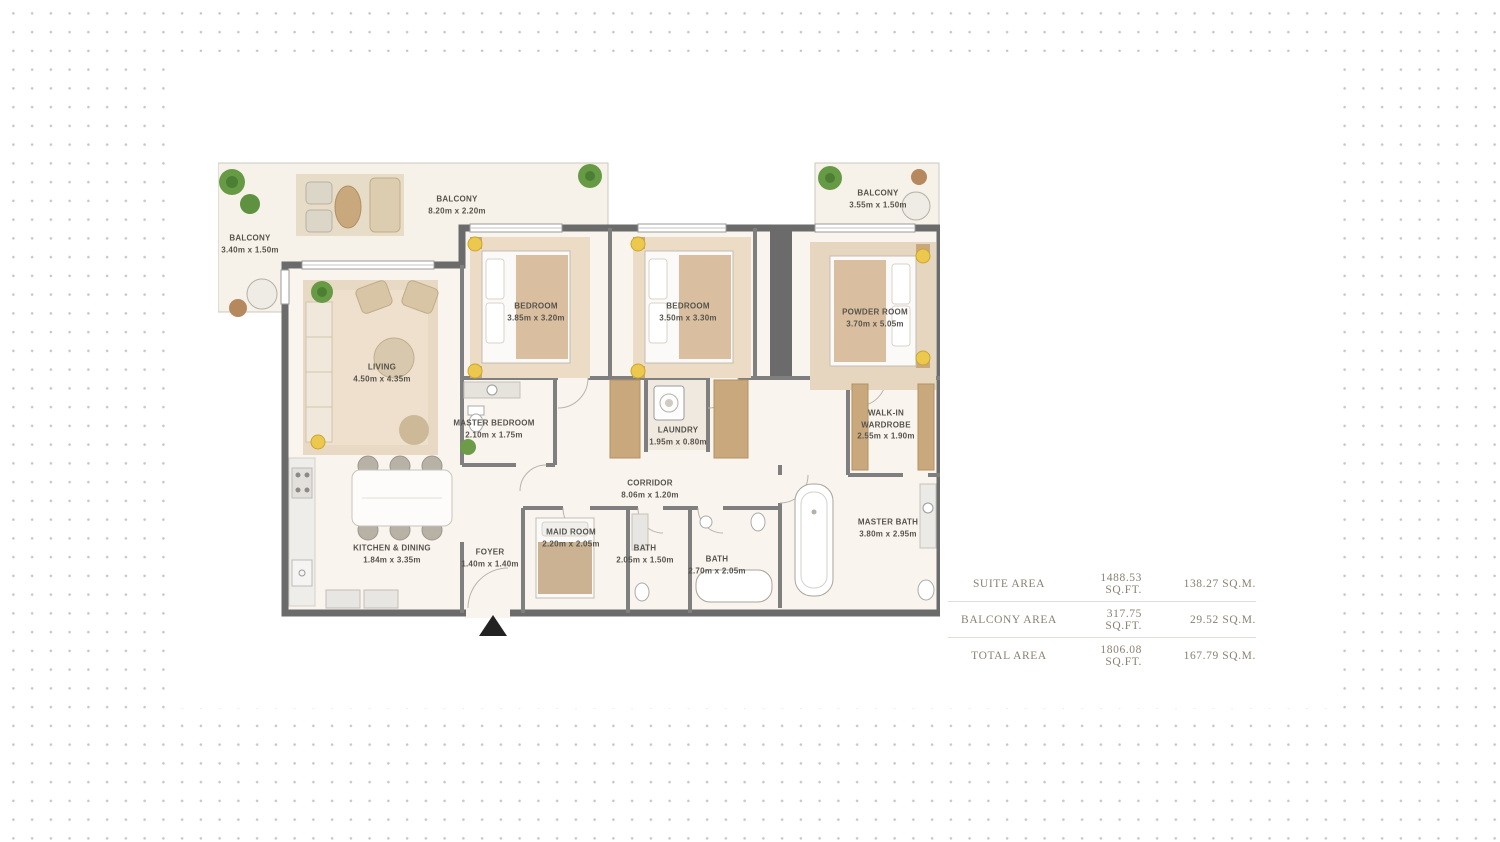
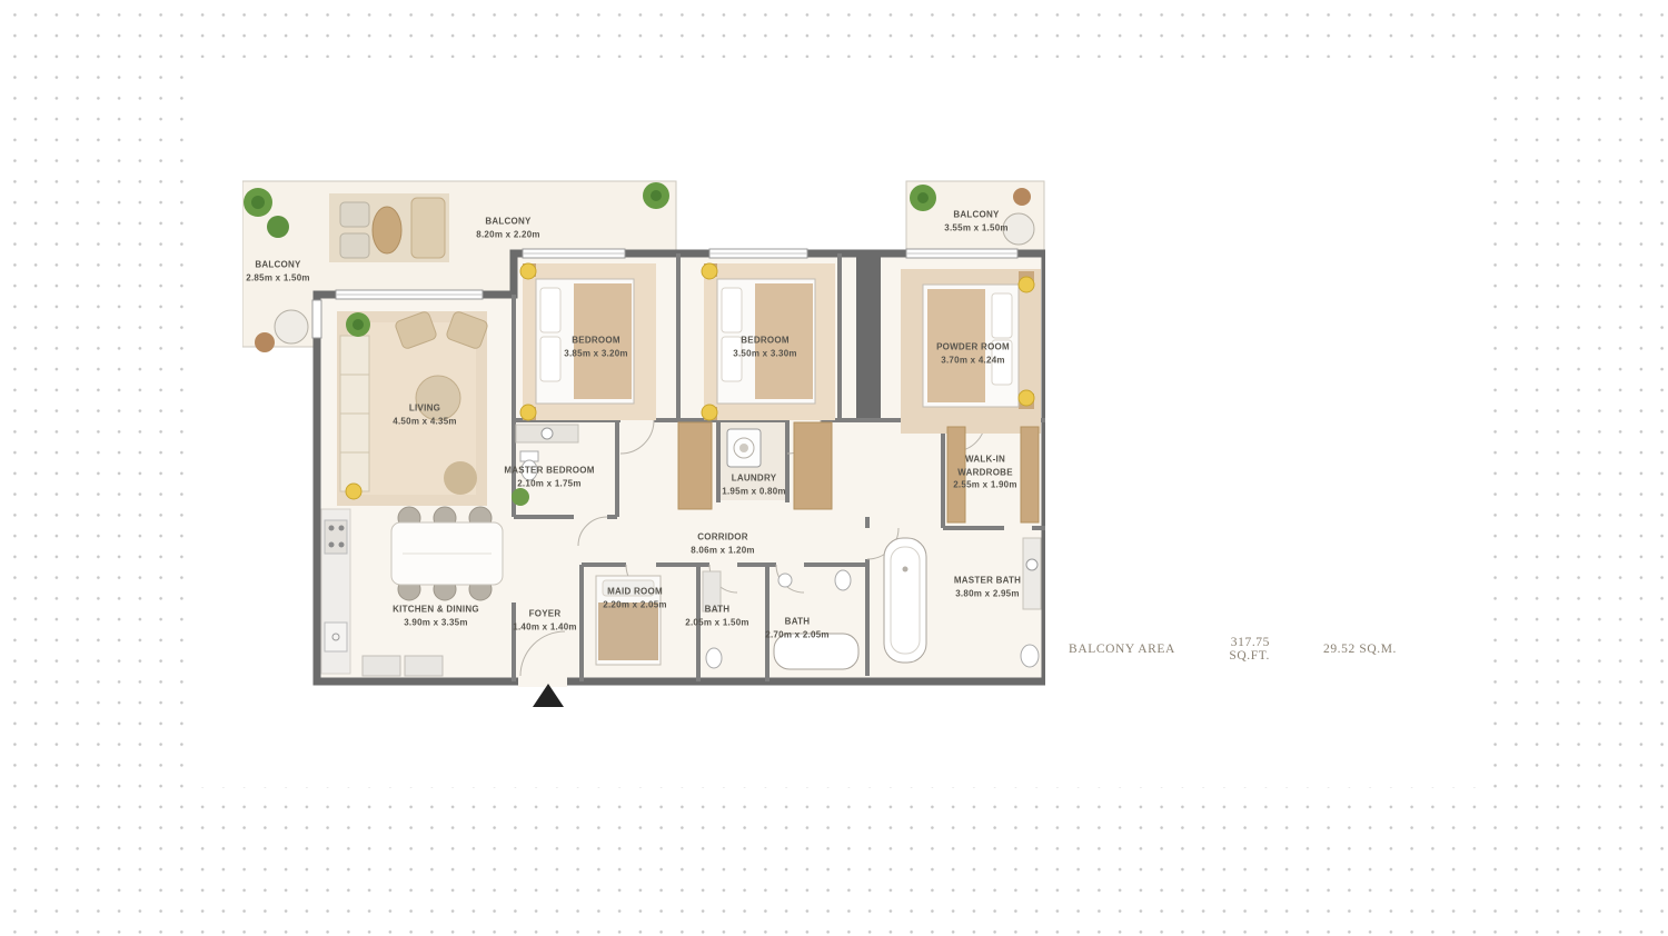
  BALCONY
- 3.40m x 1.50m
+ 2.85m x 1.50m
  BALCONY
  8.20m x 2.20m
  BALCONY
  3.55m x 1.50m
  BEDROOM
  3.85m x 3.20m
  BEDROOM
  3.50m x 3.30m
  POWDER ROOM
- 3.70m x 5.05m
+ 3.70m x 4.24m
  LIVING
  4.50m x 4.35m
  MASTER BEDROOM
  2.10m x 1.75m
  LAUNDRY
  1.95m x 0.80m
  WALK-IN WARDROBE
  2.55m x 1.90m
  CORRIDOR
  8.06m x 1.20m
  KITCHEN & DINING
- 1.84m x 3.35m
+ 3.90m x 3.35m
  FOYER
  1.40m x 1.40m
  MAID ROOM
  2.20m x 2.05m
  BATH
  2.05m x 1.50m
  BATH
  2.70m x 2.05m
  MASTER BATH
  3.80m x 2.95m
- SUITE AREA
- 1488.53 SQ.FT.
- 138.27 SQ.M.
  BALCONY AREA
  317.75 SQ.FT.
  29.52 SQ.M.
- TOTAL AREA
- 1806.08 SQ.FT.
- 167.79 SQ.M.
